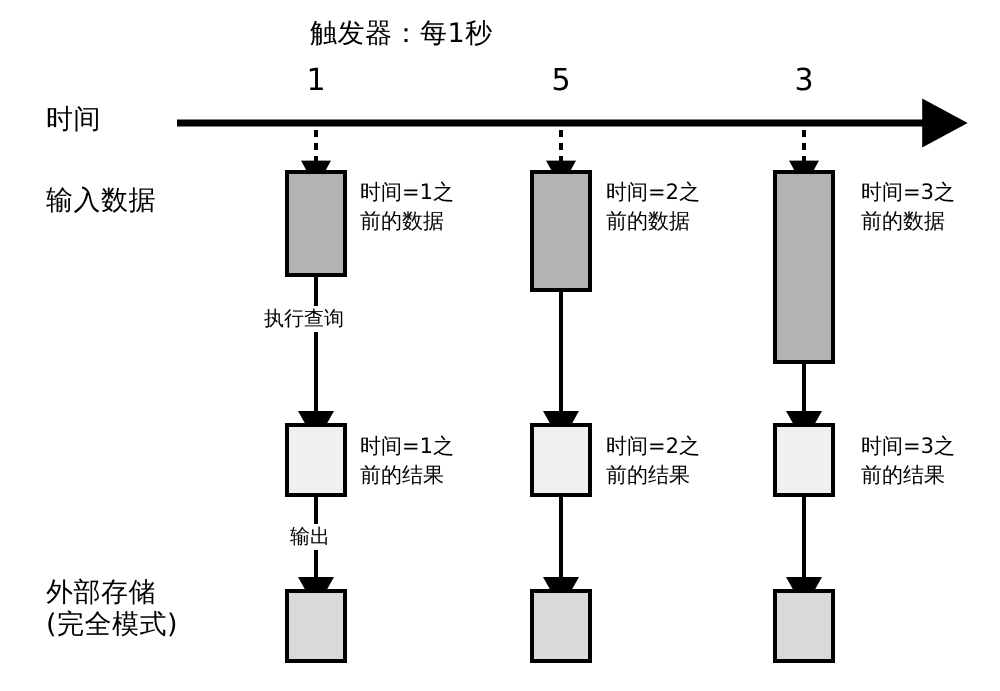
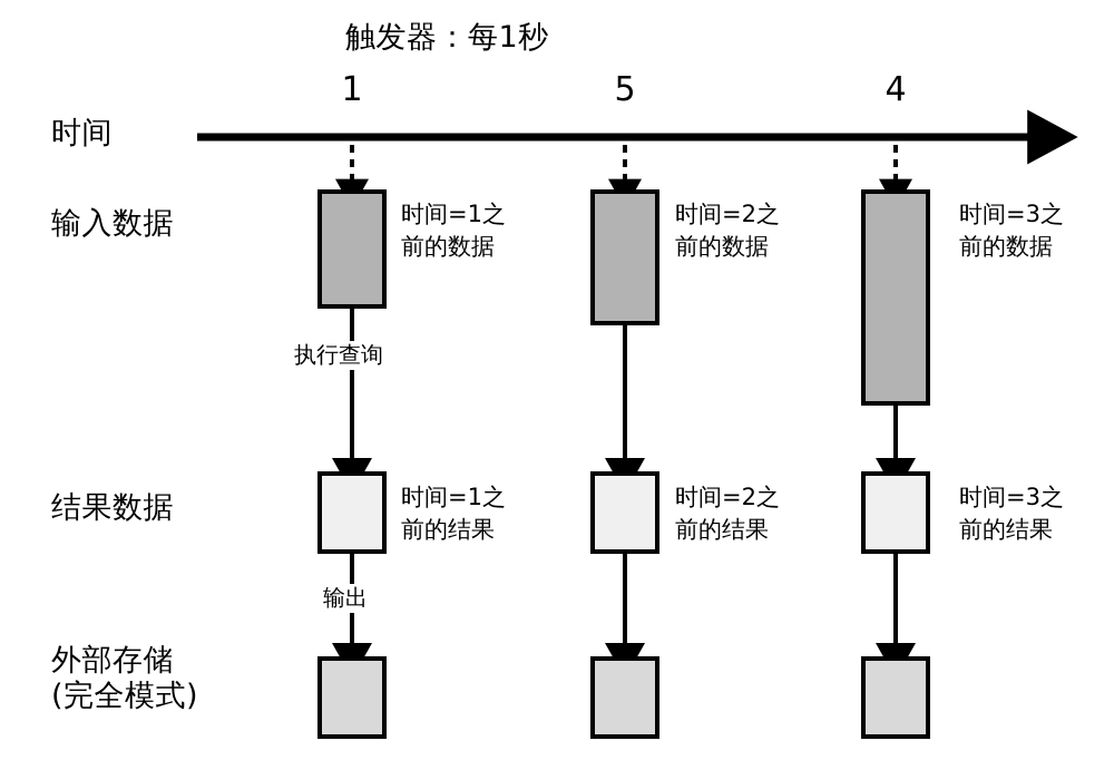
  触发器：每1秒
  1
  5
- 3
+ 4
  时间
  输入数据
+ 结果数据
  外部存储
  (完全模式)
  时间=1之
  前的数据
  时间=2之
  前的数据
  时间=3之
  前的数据
  时间=1之
  前的结果
  时间=2之
  前的结果
  时间=3之
  前的结果
  执行查询
  输出
